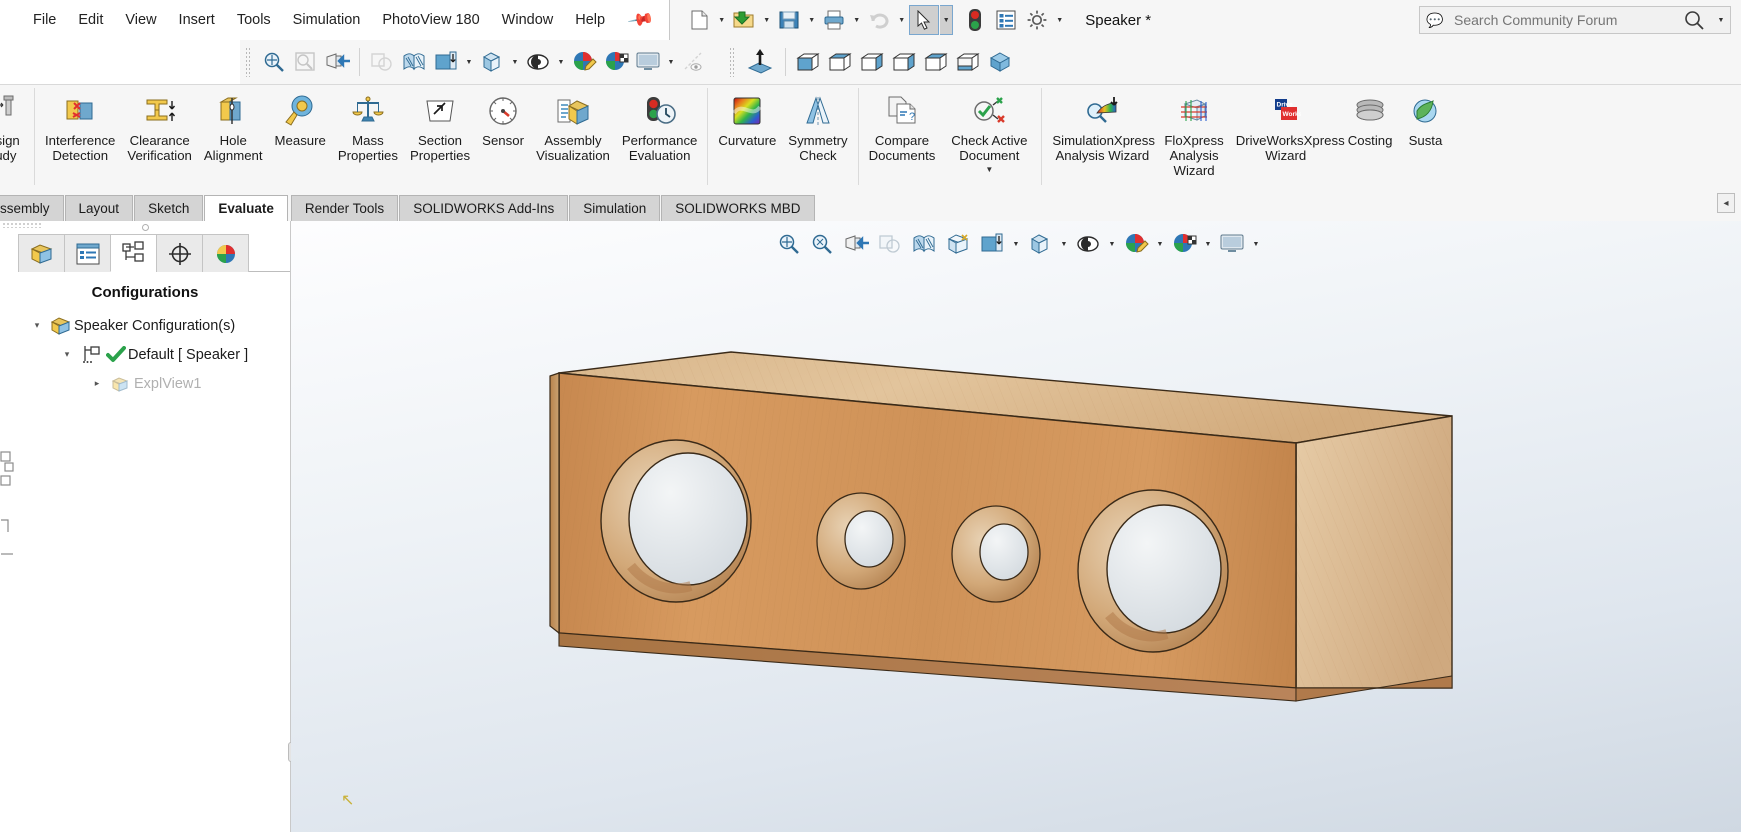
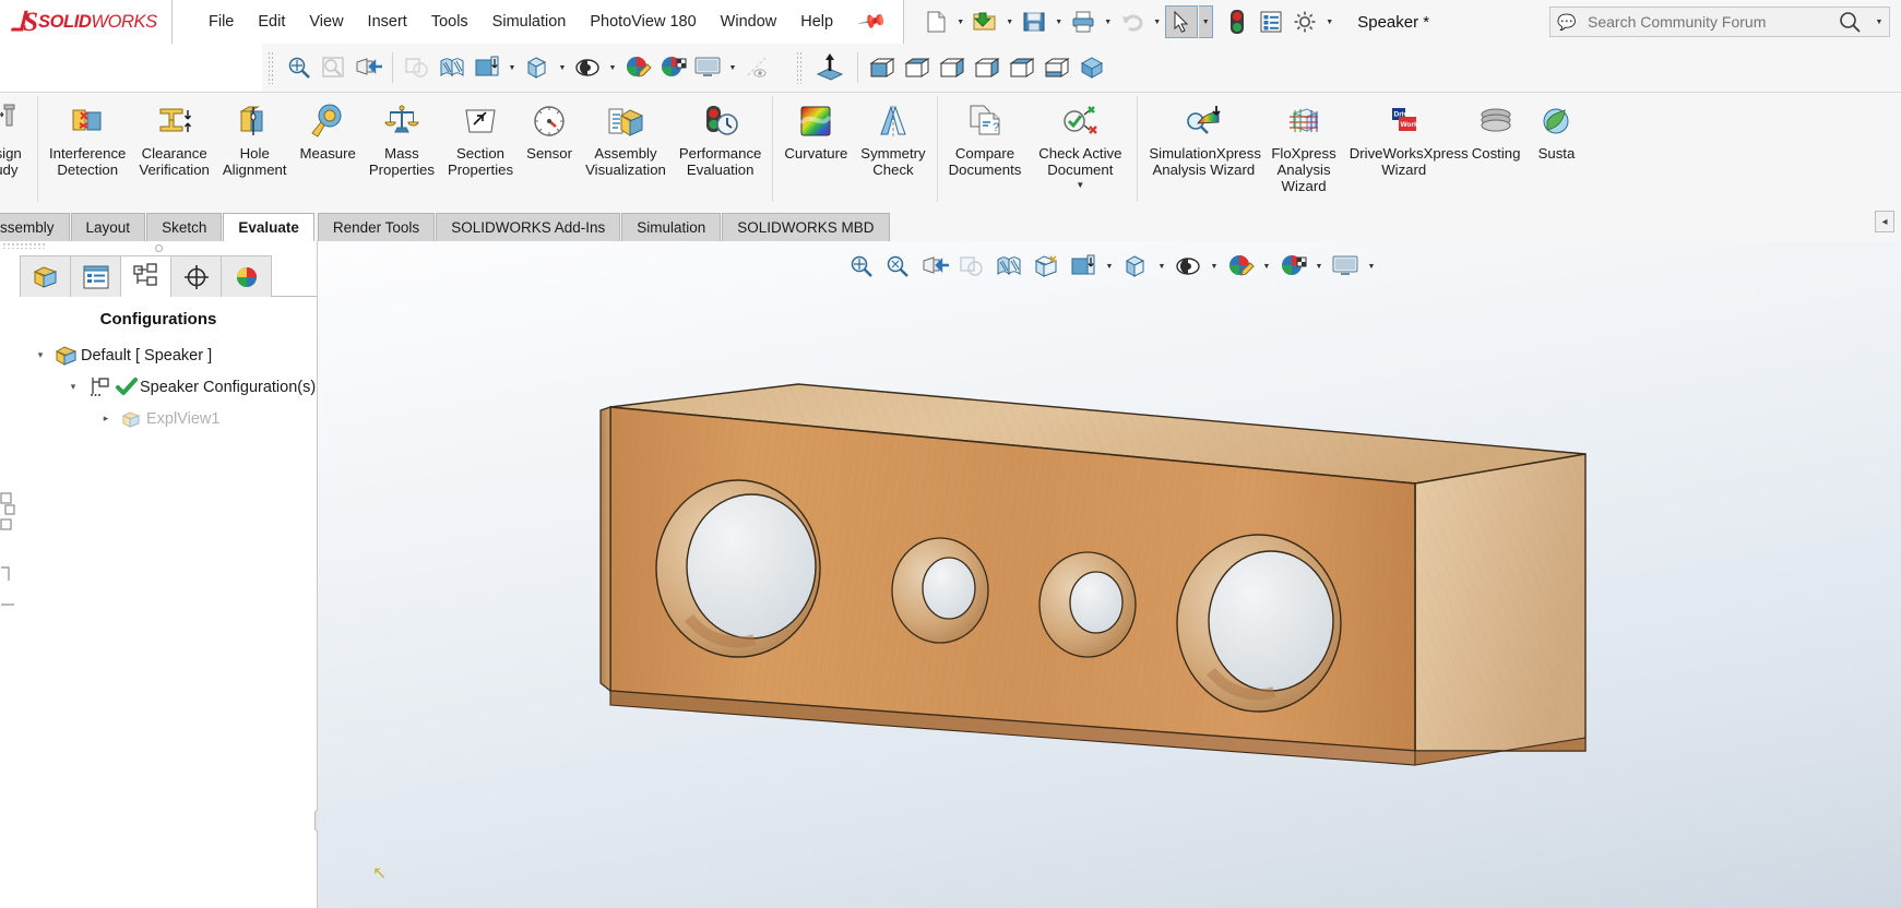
+ ⅃S
+ SOLIDWORKS
  File
  Edit
  View
  Insert
  Tools
  Simulation
  PhotoView 180
  Window
  Help
  Speaker *
  💬
  Search Community Forum
  Interference
  Detection
  Clearance
  Verification
  Hole
  Alignment
  Measure
  Mass
  Properties
  Section
  Properties
  Sensor
  Assembly
  Visualization
  Performance
  Evaluation
  Curvature
  Symmetry
  Check
  ?
  Compare
  Documents
  Check Active
  Document
  ▼
  SimulationXpress
  Analysis Wizard
  FloXpress
  Analysis
  Wizard
  DriveWorksXpres
  Wizard
  Costing
  Susta
  ssembly
  Layout
  Sketch
  Evaluate
  Render Tools
  SOLIDWORKS Add-Ins
  Simulation
  SOLIDWORKS MBD
  ◂
  Configurations
  ▾
- Speaker Configuration(s)
+ Default [ Speaker ]
  ▾
- Default [ Speaker ]
+ Speaker Configuration(s)
  ▸
  ExplView1
  ↖
